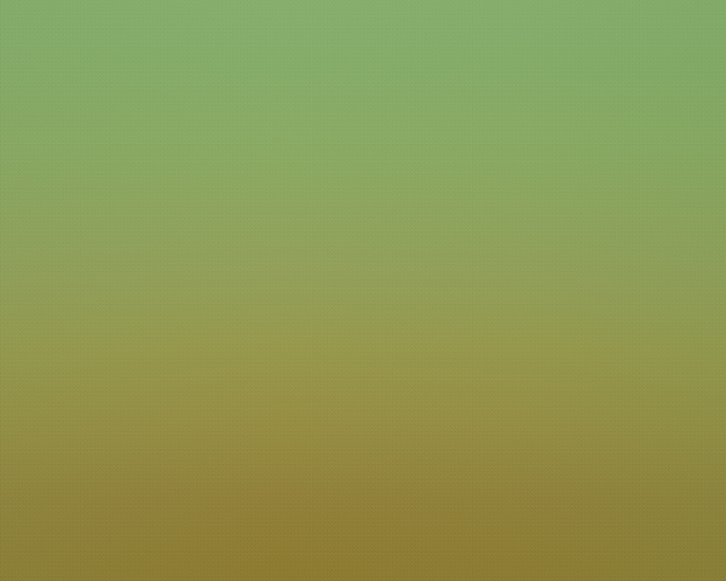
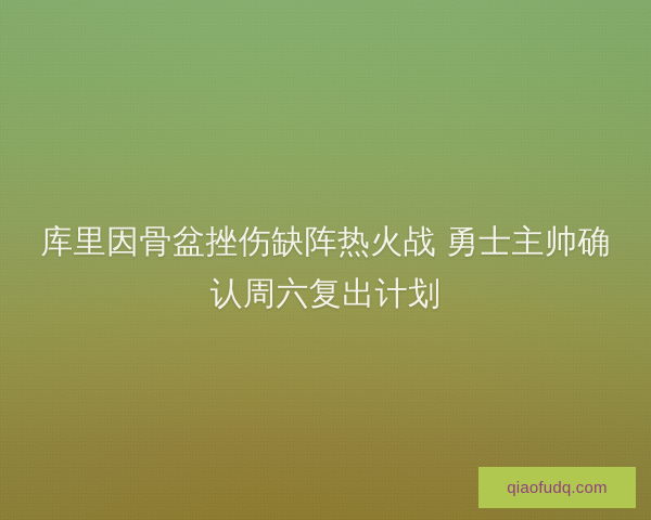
+ 库里因骨盆挫伤缺阵热火战 勇士主帅确认周六复出计划
+ qiaofudq.com
